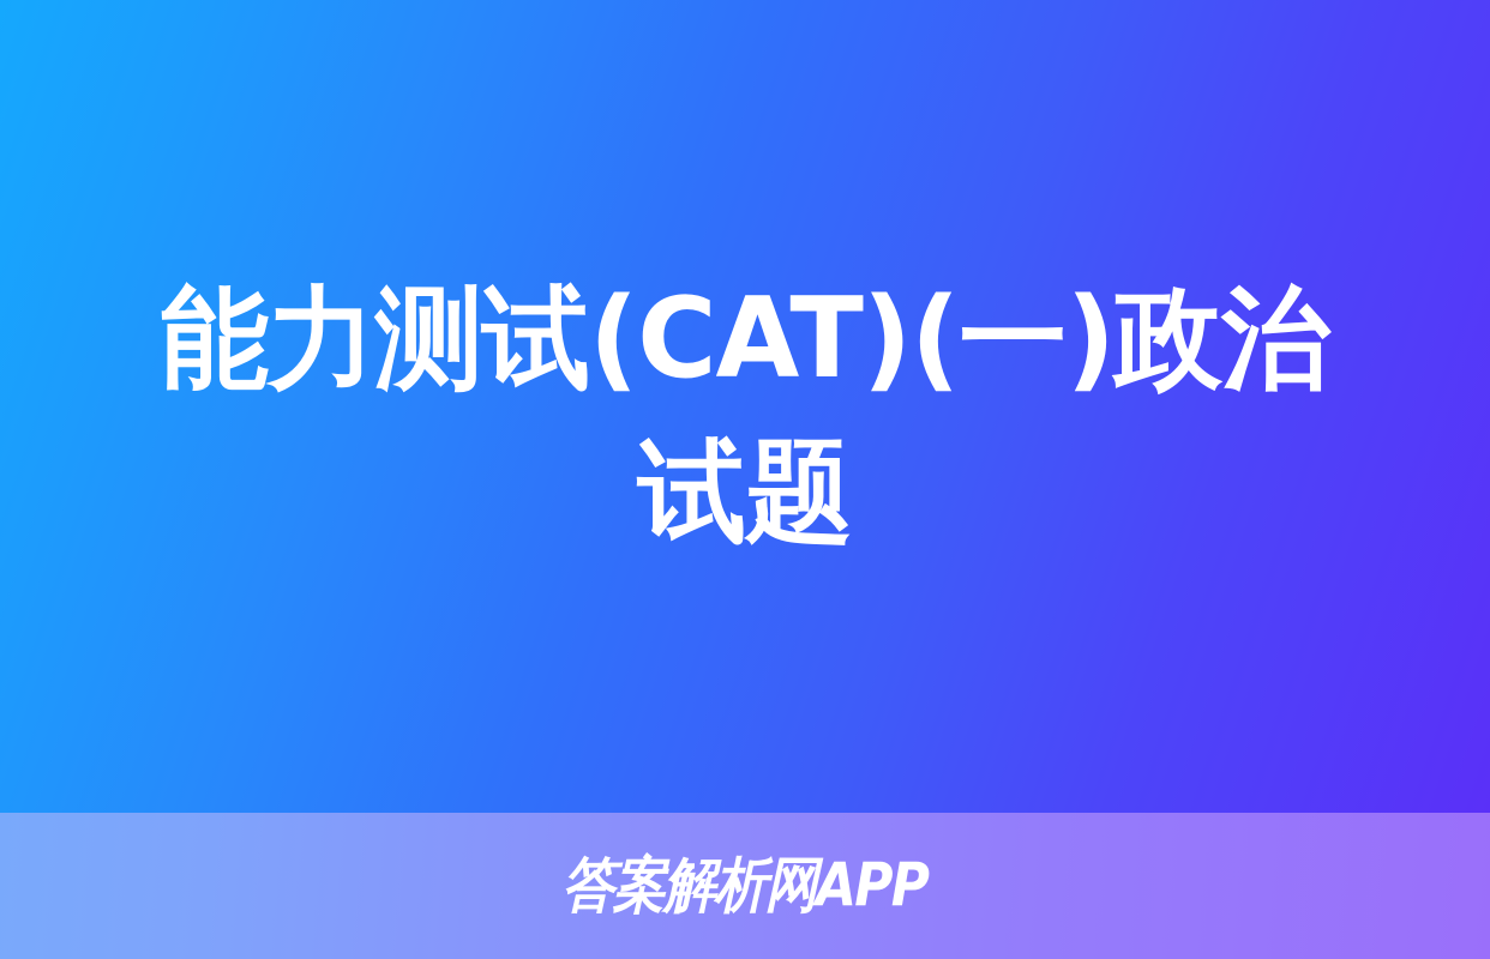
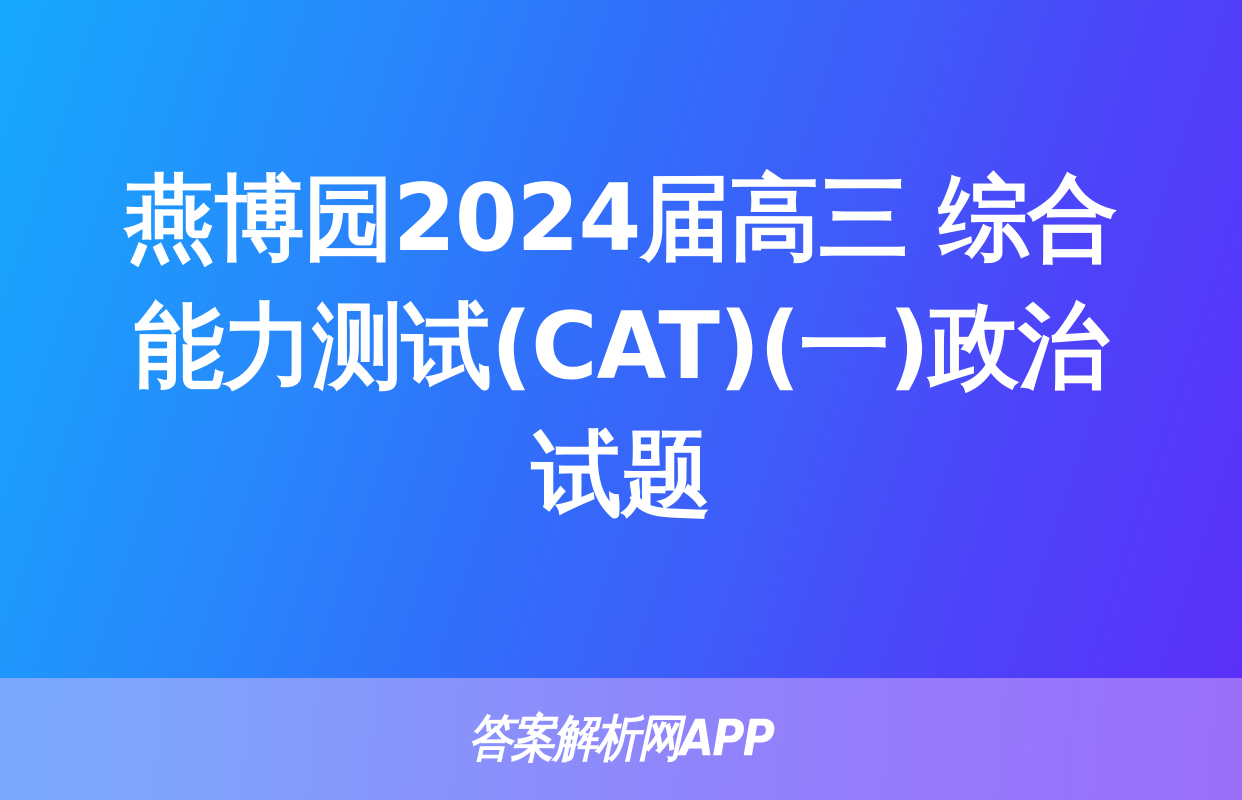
+ 燕博园2024届高三 综合
  能力测试(CAT)(一)政治
  试题
  答案解析网APP
